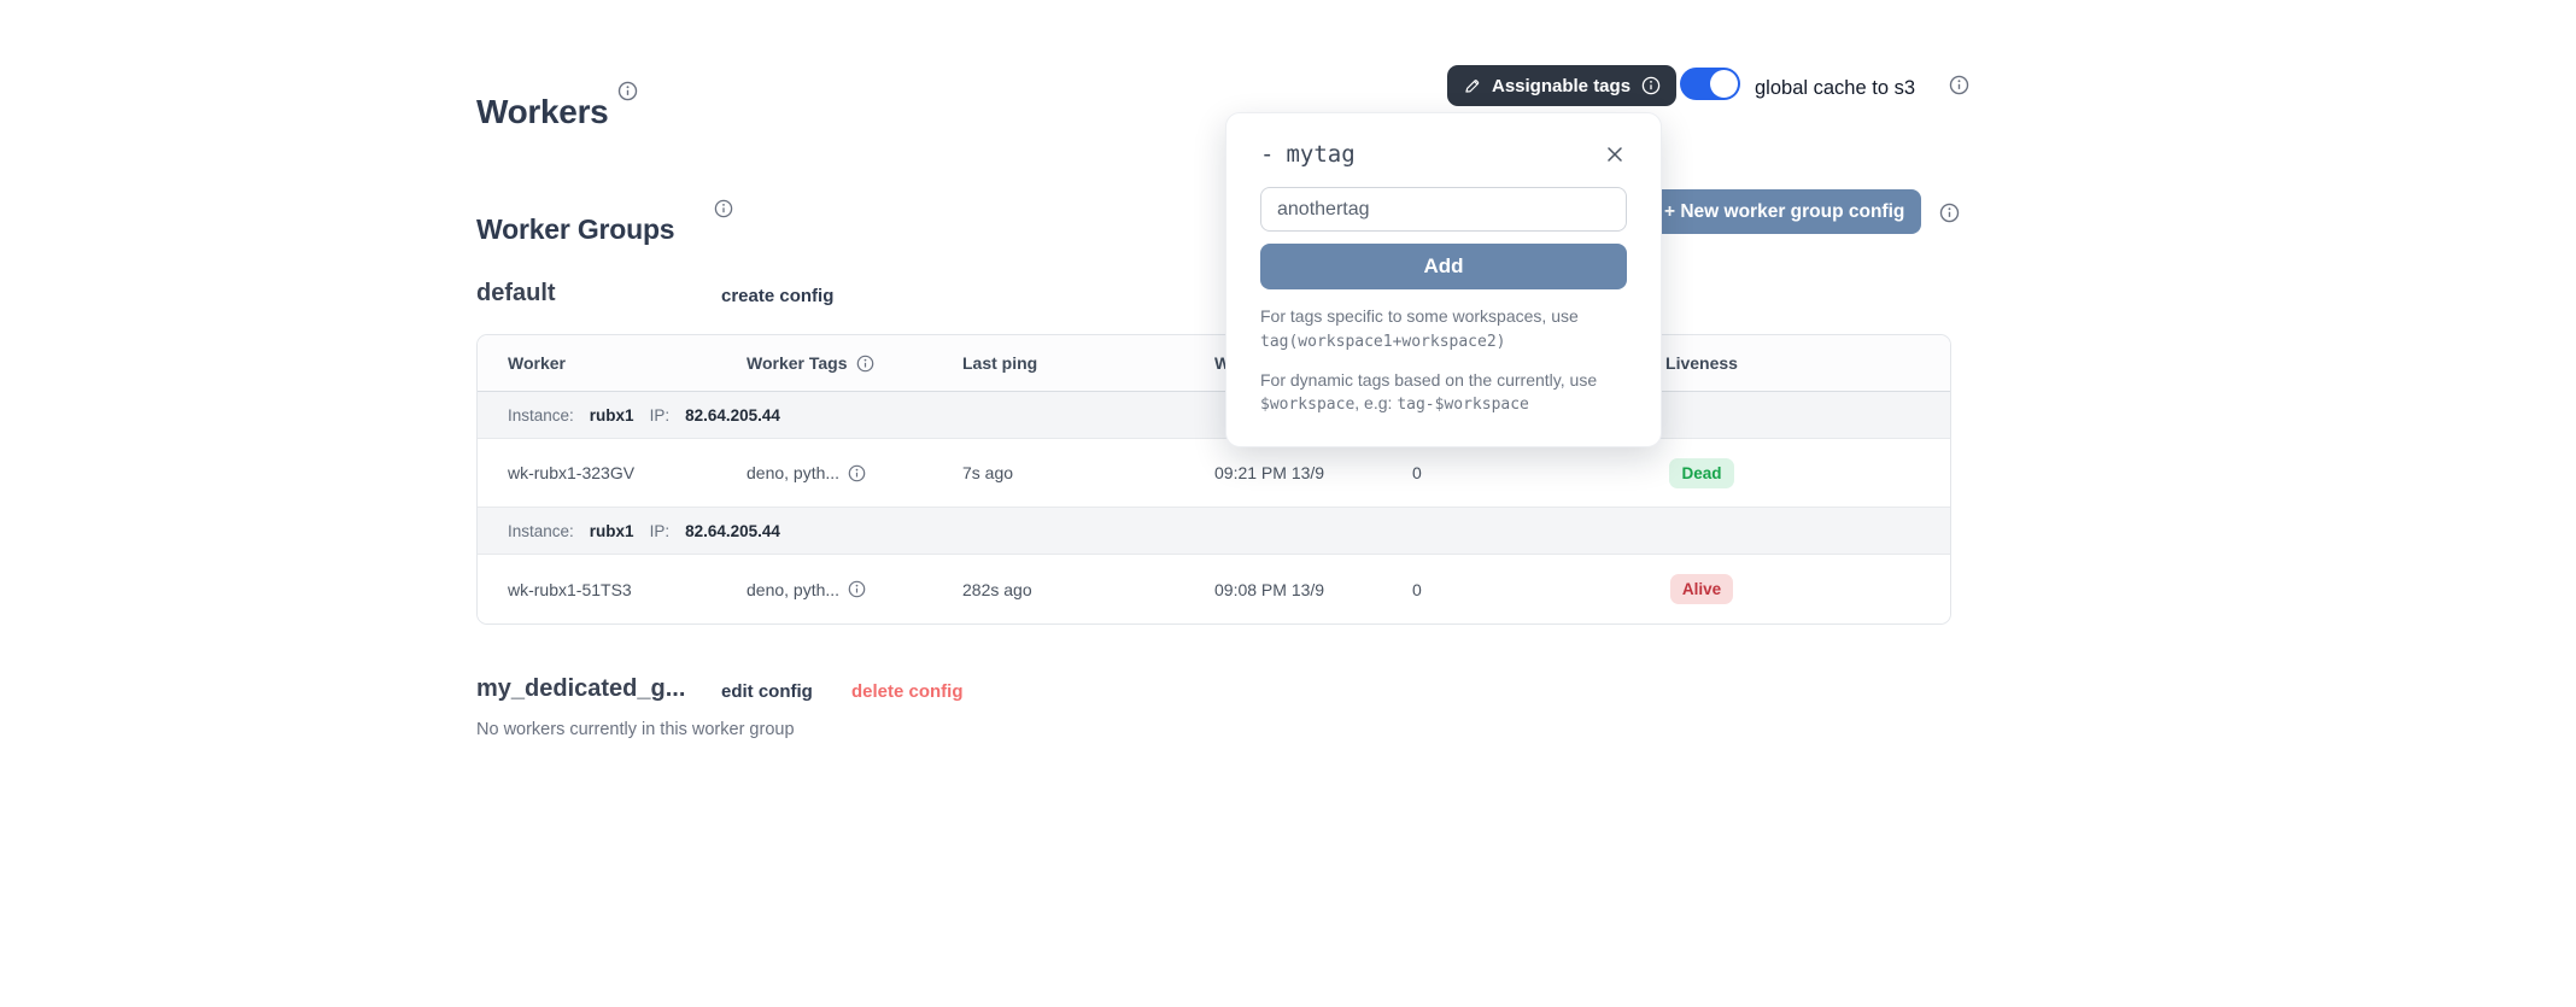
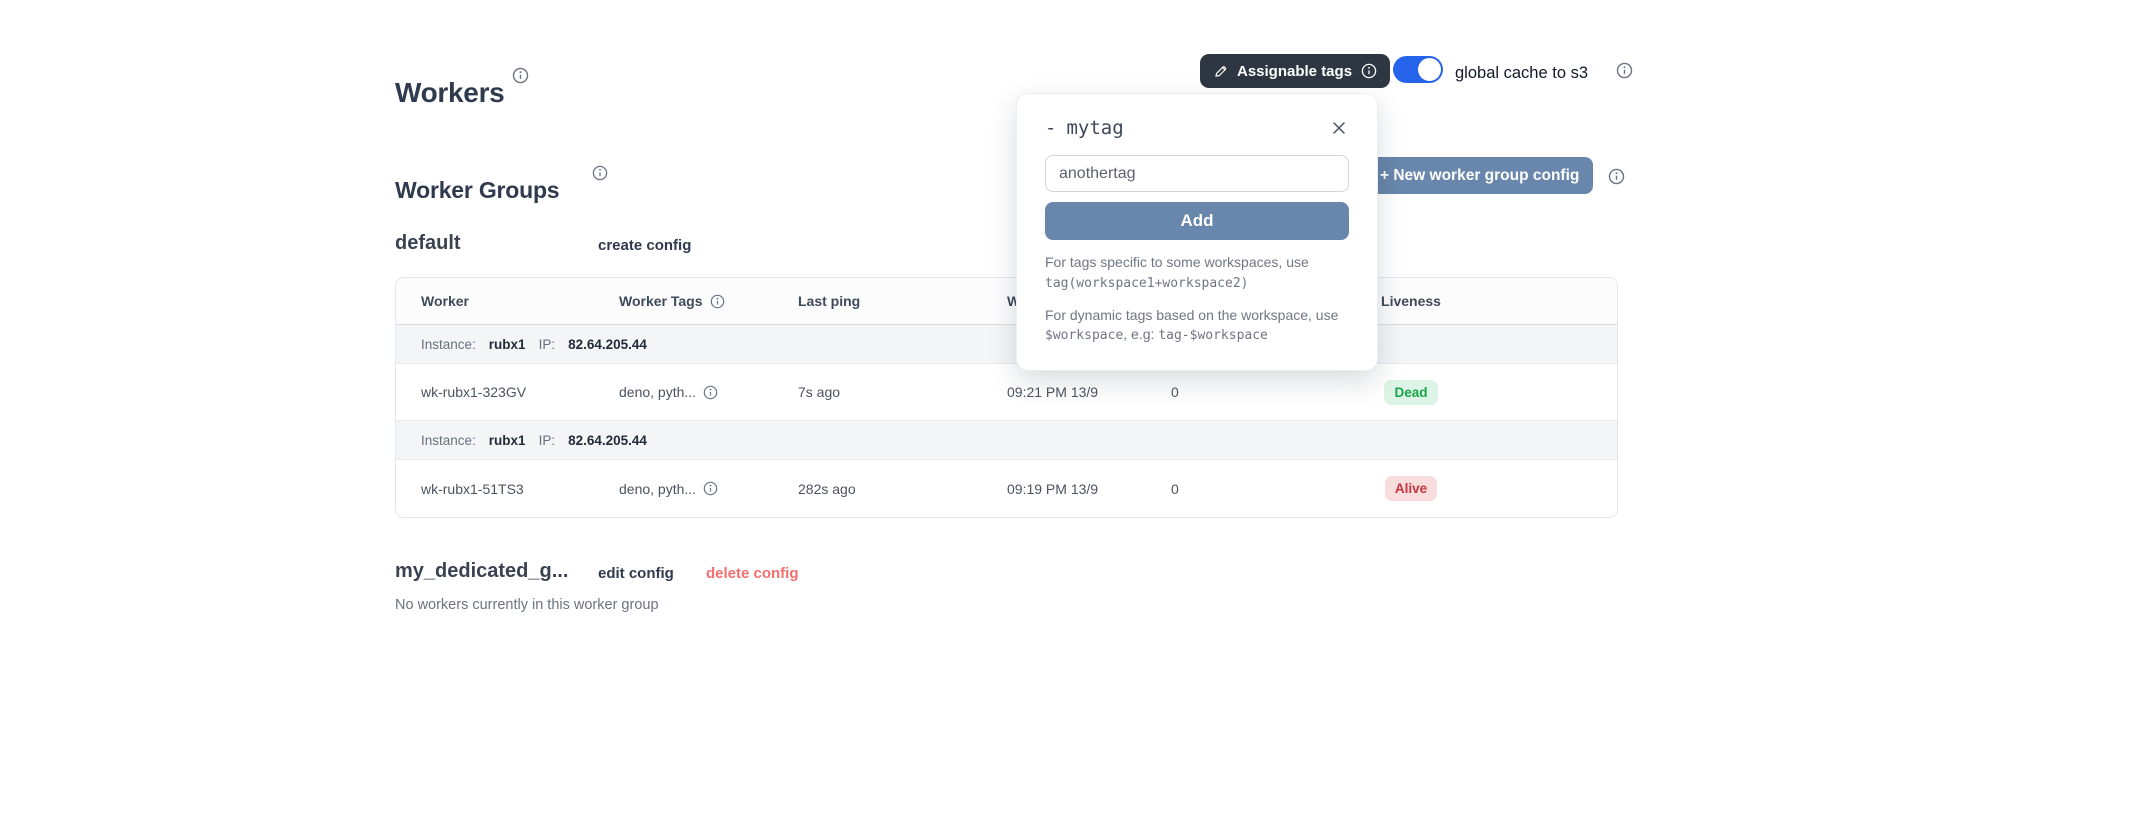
  Workers
  Assignable tags
  global cache to s3
  Worker Groups
  + New worker group config
  default
  create config
  Worker
  Worker Tags
  Last ping
  Liveness
  Instance:
  rubx1
  IP:
  82.64.205.44
  wk-rubx1-323GV
  deno, pyth...
  7s ago
  09:21 PM 13/9
  0
  Dead
  Instance:
  rubx1
  IP:
  82.64.205.44
  wk-rubx1-51TS3
  deno, pyth...
  282s ago
- 09:08 PM 13/9
+ 09:19 PM 13/9
  0
  Alive
  my_dedicated_g...
  edit config
  delete config
  No workers currently in this worker group
  -
  mytag
  anothertag Add
  For tags specific to some workspaces, use
  tag(workspace1+workspace2)
- For dynamic tags based on the currently, use
+ For dynamic tags based on the workspace, use
  $workspace, e.g: tag-$workspace
